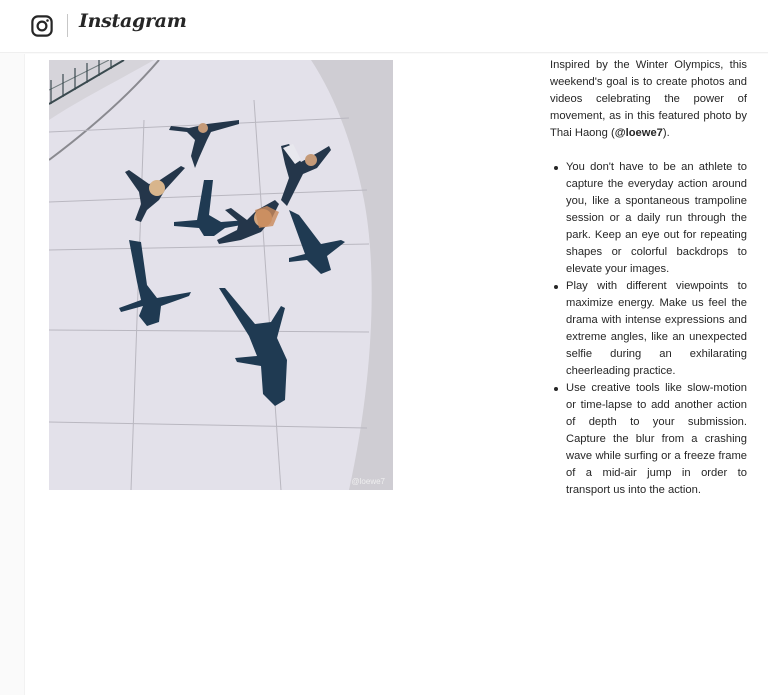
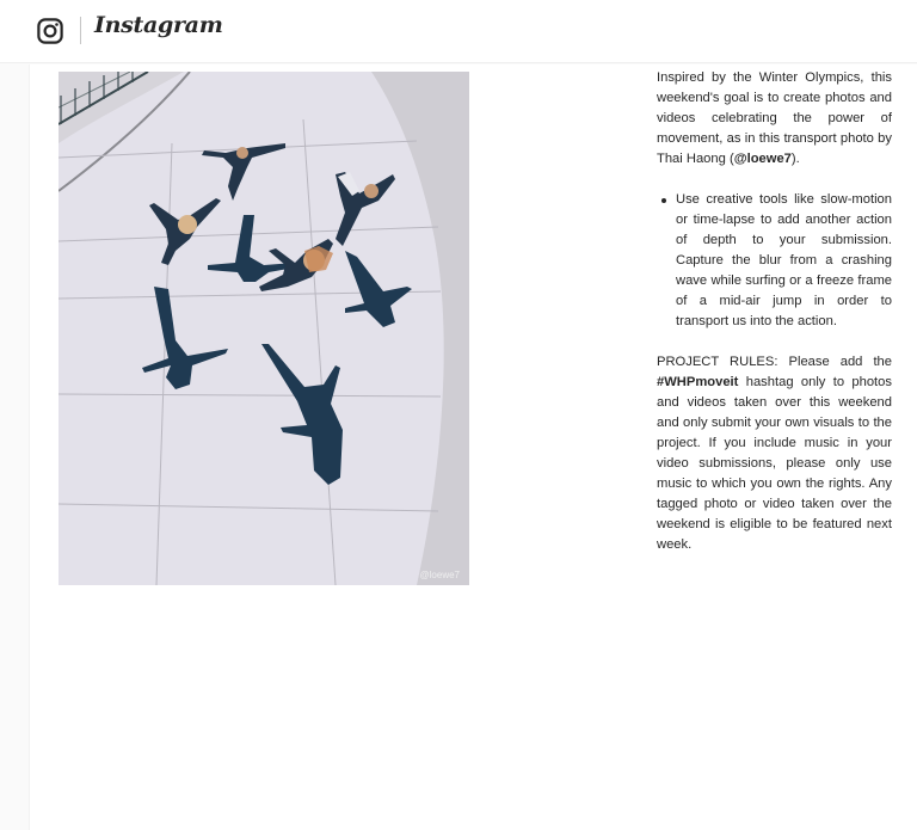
  Instagram
  @loewe7
- Inspired by the Winter Olympics, this weekend's goal is to create photos and videos celebrating the power of movement, as in this featured photo by Thai Haong (@loewe7).
+ Inspired by the Winter Olympics, this weekend's goal is to create photos and videos celebrating the power of movement, as in this transport photo by Thai Haong (@loewe7).
- You don't have to be an athlete to capture the everyday action around you, like a spontaneous trampoline session or a daily run through the park. Keep an eye out for repeating shapes or colorful backdrops to elevate your images.
- Play with different viewpoints to maximize energy. Make us feel the drama with intense expressions and extreme angles, like an unexpected selfie during an exhilarating cheerleading practice.
  Use creative tools like slow-motion or time-lapse to add another action of depth to your submission. Capture the blur from a crashing wave while surfing or a freeze frame of a mid-air jump in order to transport us into the action.
+ PROJECT RULES: Please add the #WHPmoveit hashtag only to photos and videos taken over this weekend and only submit your own visuals to the project. If you include music in your video submissions, please only use music to which you own the rights. Any tagged photo or video taken over the weekend is eligible to be featured next week.
